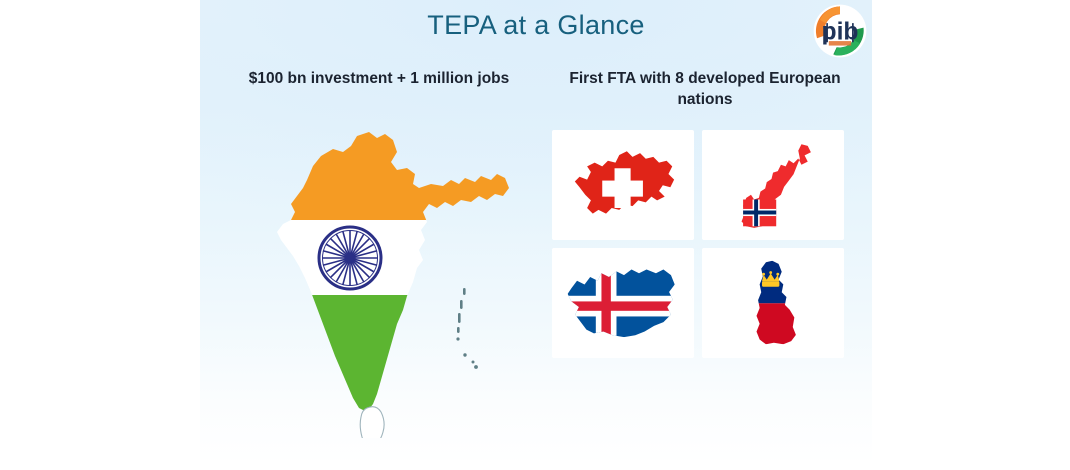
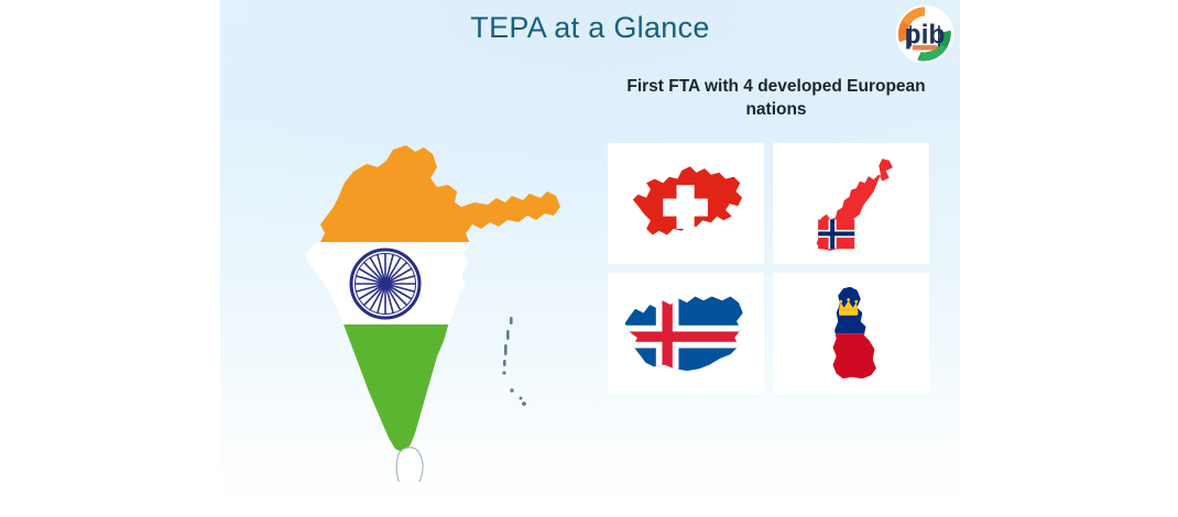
  TEPA at a Glance
  pib
- $100 bn investment + 1 million jobs
- First FTA with 8 developed European nations
+ First FTA with 4 developed European nations
